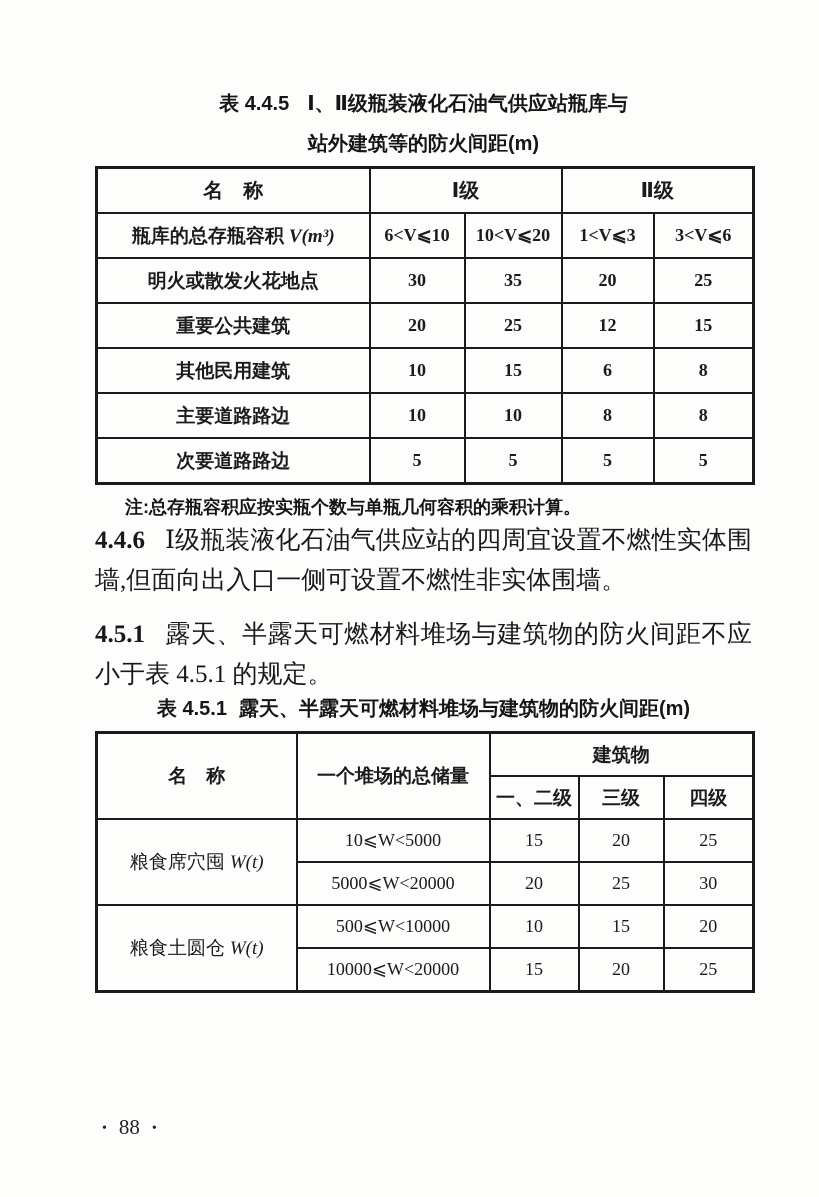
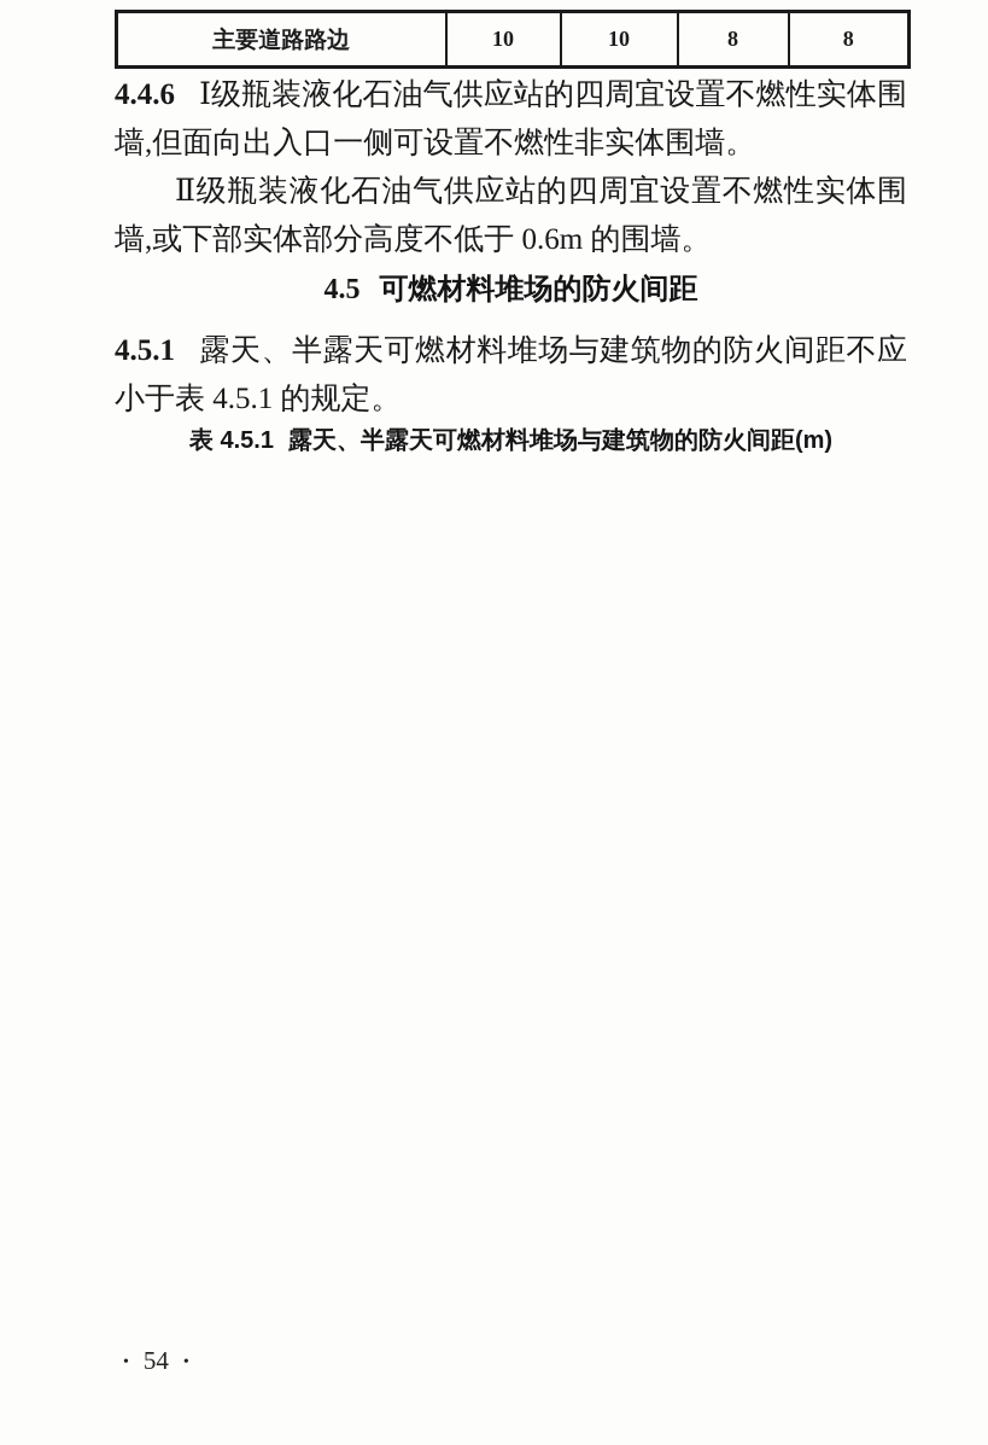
- 表 4.4.5 Ⅰ、Ⅱ级瓶装液化石油气供应站瓶库与
- 站外建筑等的防火间距(m)
- 名 称	Ⅰ级	Ⅱ级
- 瓶库的总存瓶容积 V(m³)	6<V⩽10	10<V⩽20	1<V⩽3	3<V⩽6
- 明火或散发火花地点	30	35	20	25
- 重要公共建筑	20	25	12	15
- 其他民用建筑	10	15	6	8
  主要道路路边	10	10	8	8
- 次要道路路边	5	5	5	5
- 注:总存瓶容积应按实瓶个数与单瓶几何容积的乘积计算。
  4.4.6 Ⅰ级瓶装液化石油气供应站的四周宜设置不燃性实体围墙,但面向出入口一侧可设置不燃性非实体围墙。
+ Ⅱ级瓶装液化石油气供应站的四周宜设置不燃性实体围墙,或下部实体部分高度不低于 0.6m 的围墙。
+ 4.5 可燃材料堆场的防火间距
  4.5.1 露天、半露天可燃材料堆场与建筑物的防火间距不应小于表 4.5.1 的规定。
  表 4.5.1 露天、半露天可燃材料堆场与建筑物的防火间距(m)
- 名 称	一个堆场的总储量	建筑物
- 一、二级	三级	四级
- 粮食席穴囤 W(t)	10⩽W<5000	15	20	25
- 5000⩽W<20000	20	25	30
- 粮食土圆仓 W(t)	500⩽W<10000	10	15	20
- 10000⩽W<20000	15	20	25
- • 88 •
+ • 54 •
